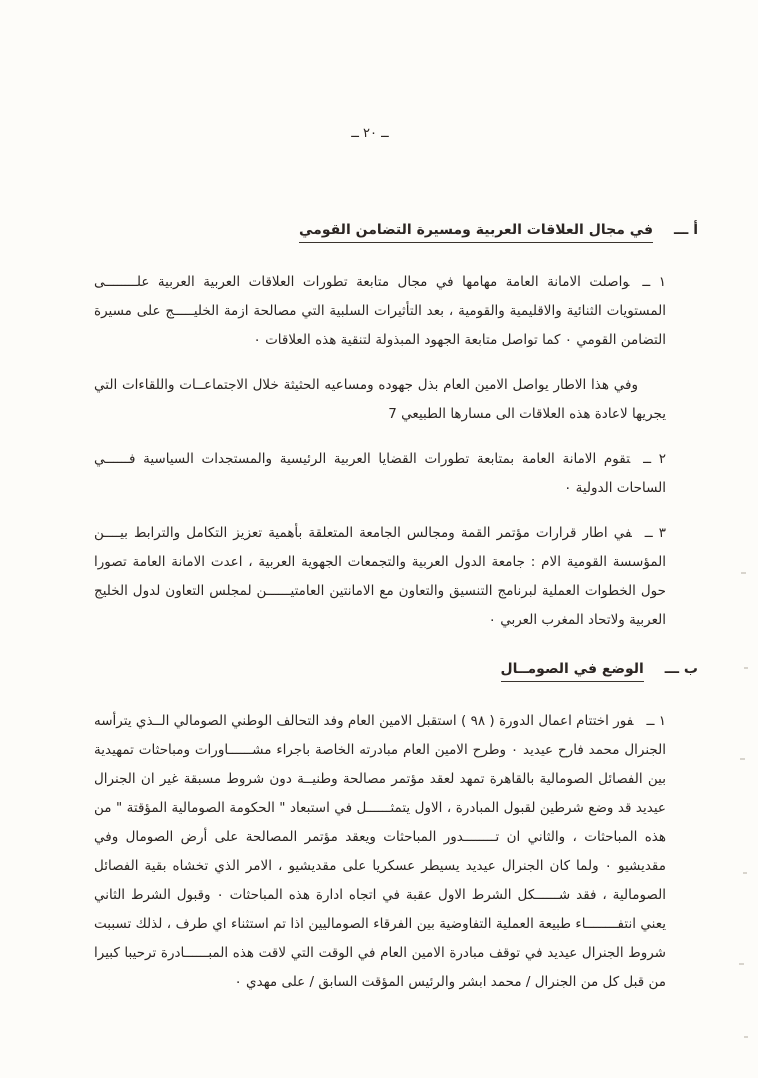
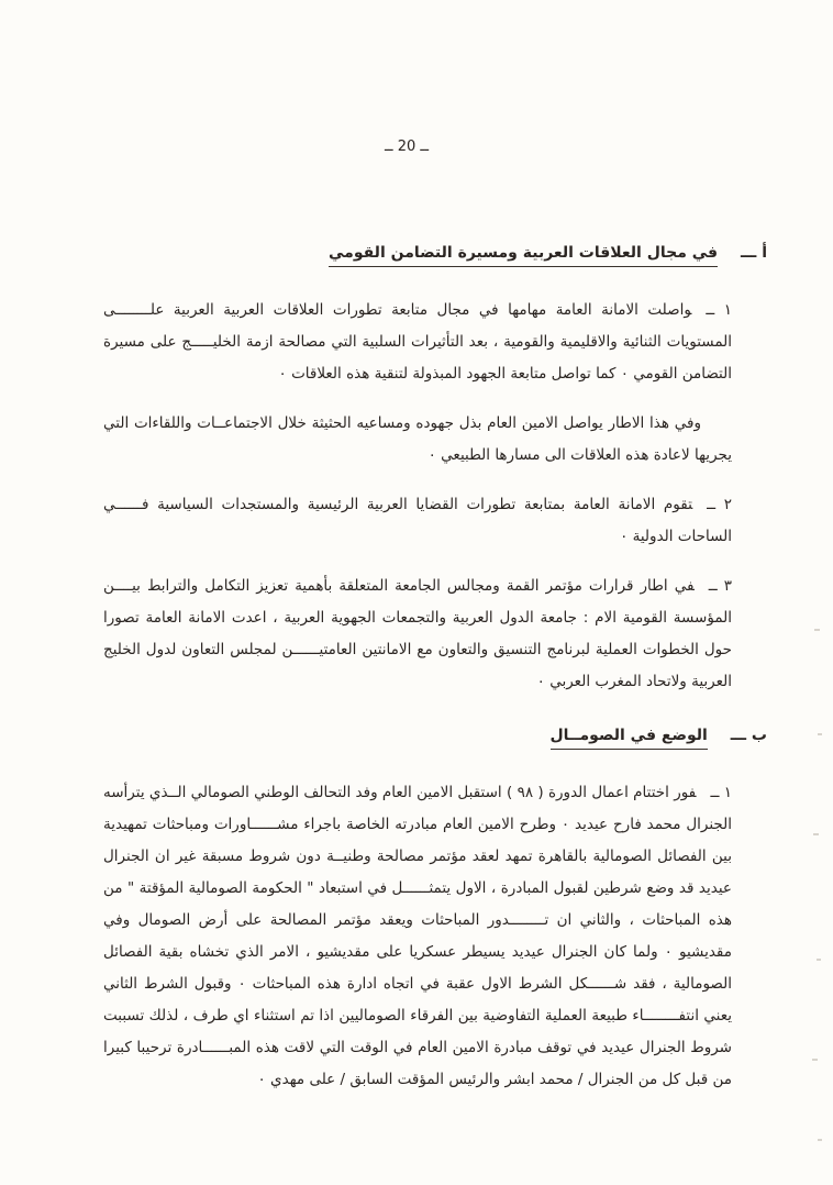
- ــ ٢٠ ــ
+ ــ 20 ــ
  أ ـــ في مجال العلاقات العربية ومسيرة التضامن القومي
  ١ ــواصلت الامانة العامة مهامها في مجال متابعة تطورات العلاقات العربية العربية علــــــــى المستويات الثنائية والاقليمية والقومية ، بعد التأثيرات السلبية التي مصالحة ازمة الخليـــــج على مسيرة التضامن القومي ۰ كما تواصل متابعة الجهود المبذولة لتنقية هذه العلاقات ۰
- وفي هذا الاطار يواصل الامين العام بذل جهوده ومساعيه الحثيثة خلال الاجتماعــات واللقاءات التي يجريها لاعادة هذه العلاقات الى مسارها الطبيعي 7
+ وفي هذا الاطار يواصل الامين العام بذل جهوده ومساعيه الحثيثة خلال الاجتماعــات واللقاءات التي يجريها لاعادة هذه العلاقات الى مسارها الطبيعي ۰
  ٢ ــتقوم الامانة العامة بمتابعة تطورات القضايا العربية الرئيسية والمستجدات السياسية فــــــي الساحات الدولية ۰
  ٣ ــفي اطار قرارات مؤتمر القمة ومجالس الجامعة المتعلقة بأهمية تعزيز التكامل والترابط بيــــن المؤسسة القومية الام : جامعة الدول العربية والتجمعات الجهوية العربية ، اعدت الامانة العامة تصورا حول الخطوات العملية لبرنامج التنسيق والتعاون مع الامانتين العامتيــــــن لمجلس التعاون لدول الخليج العربية ولاتحاد المغرب العربي ۰
  ب ـــ الوضع في الصومــال
  ١ ــفور اختتام اعمال الدورة ( ٩٨ ) استقبل الامين العام وفد التحالف الوطني الصومالي الــذي يترأسه الجنرال محمد فارح عيديد ۰ وطرح الامين العام مبادرته الخاصة باجراء مشــــــاورات ومباحثات تمهيدية بين الفصائل الصومالية بالقاهرة تمهد لعقد مؤتمر مصالحة وطنيــة دون شروط مسبقة غير ان الجنرال عيديد قد وضع شرطين لقبول المبادرة ، الاول يتمثــــــل في استبعاد " الحكومة الصومالية المؤقتة " من هذه المباحثات ، والثاني ان تــــــــدور المباحثات ويعقد مؤتمر المصالحة على أرض الصومال وفي مقديشيو ۰ ولما كان الجنرال عيديد يسيطر عسكريا على مقديشيو ، الامر الذي تخشاه بقية الفصائل الصومالية ، فقد شــــــكل الشرط الاول عقبة في اتجاه ادارة هذه المباحثات ۰ وقبول الشرط الثاني يعني انتفــــــــاء طبيعة العملية التفاوضية بين الفرقاء الصوماليين اذا تم استثناء اي طرف ، لذلك تسببت شروط الجنرال عيديد في توقف مبادرة الامين العام في الوقت التي لاقت هذه المبــــــادرة ترحيبا كبيرا من قبل كل من الجنرال / محمد ابشر والرئيس المؤقت السابق / على مهدي ۰
